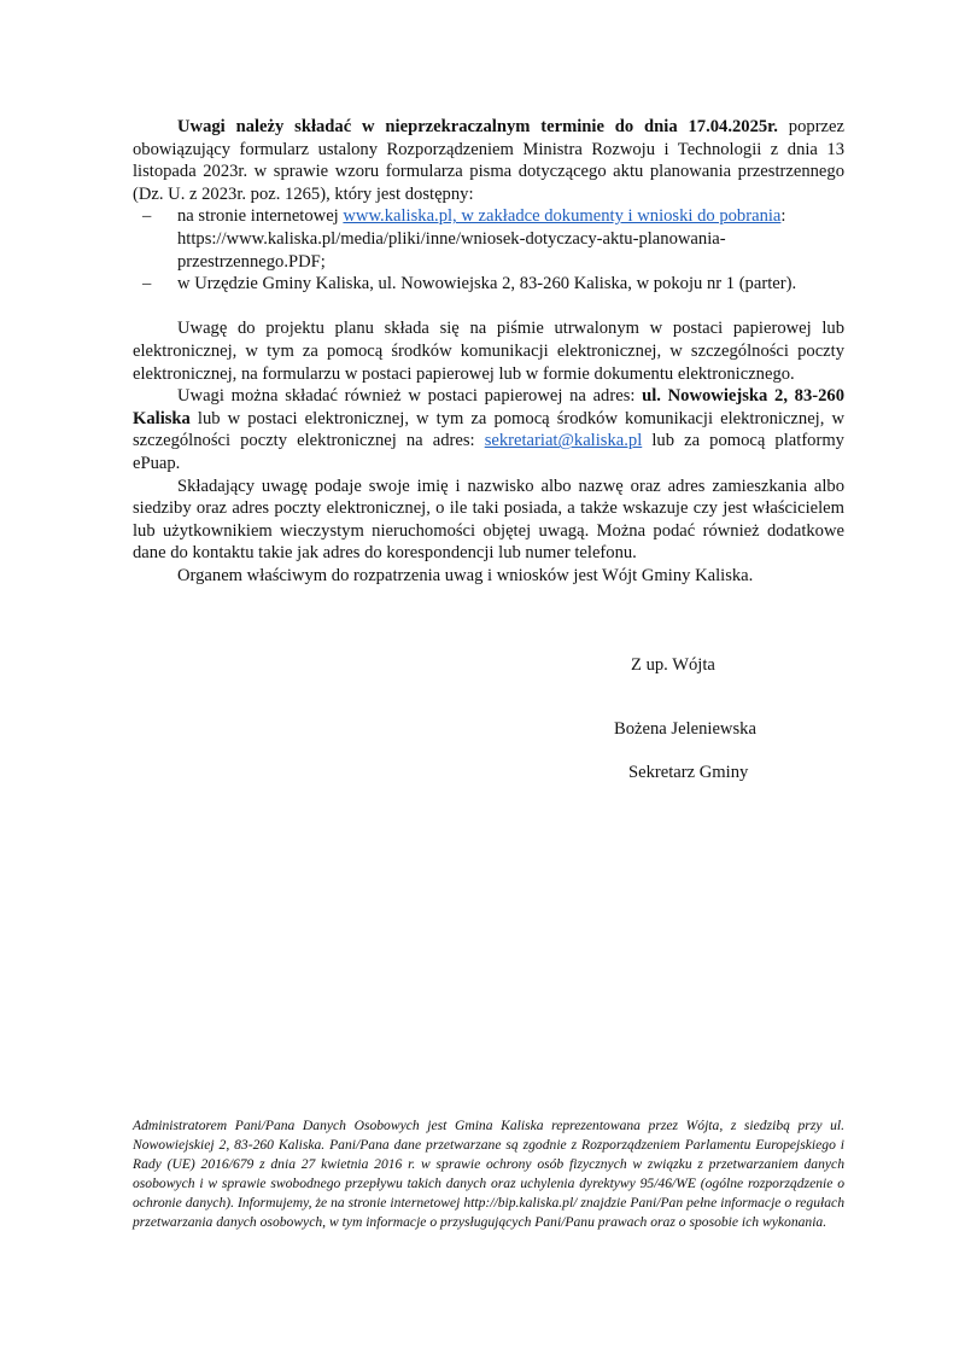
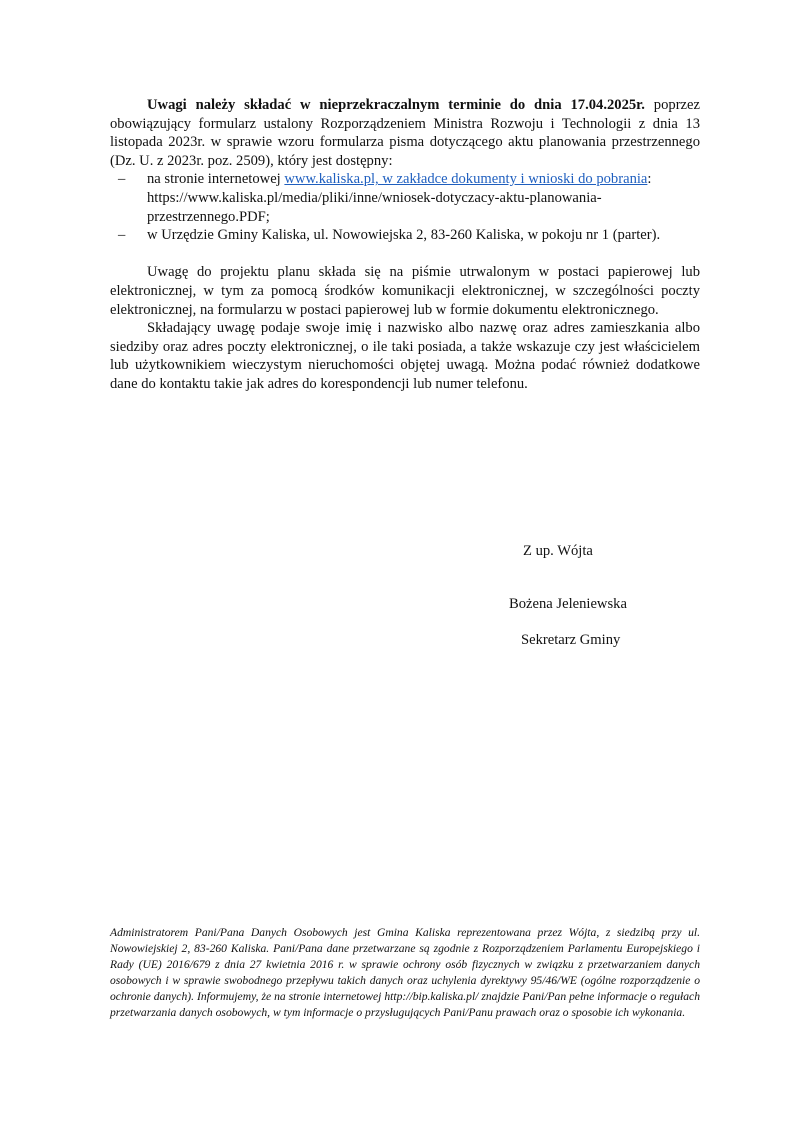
- Uwagi należy składać w nieprzekraczalnym terminie do dnia 17.04.2025r. poprzez obowiązujący formularz ustalony Rozporządzeniem Ministra Rozwoju i Technologii z dnia 13 listopada 2023r. w sprawie wzoru formularza pisma dotyczącego aktu planowania przestrzennego (Dz. U. z 2023r. poz. 1265), który jest dostępny:
+ Uwagi należy składać w nieprzekraczalnym terminie do dnia 17.04.2025r. poprzez obowiązujący formularz ustalony Rozporządzeniem Ministra Rozwoju i Technologii z dnia 13 listopada 2023r. w sprawie wzoru formularza pisma dotyczącego aktu planowania przestrzennego (Dz. U. z 2023r. poz. 2509), który jest dostępny:
  –
  na stronie internetowej www.kaliska.pl, w zakładce dokumenty i wnioski do pobrania: https://www.kaliska.pl/media/pliki/inne/wniosek-dotyczacy-aktu-planowania-przestrzennego.PDF;
  –
  w Urzędzie Gminy Kaliska, ul. Nowowiejska 2, 83-260 Kaliska, w pokoju nr 1 (parter).
  Uwagę do projektu planu składa się na piśmie utrwalonym w postaci papierowej lub elektronicznej, w tym za pomocą środków komunikacji elektronicznej, w szczególności poczty elektronicznej, na formularzu w postaci papierowej lub w formie dokumentu elektronicznego.
- Uwagi można składać również w postaci papierowej na adres: ul. Nowowiejska 2, 83-260 Kaliska lub w postaci elektronicznej, w tym za pomocą środków komunikacji elektronicznej, w szczególności poczty elektronicznej na adres: sekretariat@kaliska.pl lub za pomocą platformy ePuap.
  Składający uwagę podaje swoje imię i nazwisko albo nazwę oraz adres zamieszkania albo siedziby oraz adres poczty elektronicznej, o ile taki posiada, a także wskazuje czy jest właścicielem lub użytkownikiem wieczystym nieruchomości objętej uwagą. Można podać również dodatkowe dane do kontaktu takie jak adres do korespondencji lub numer telefonu.
- Organem właściwym do rozpatrzenia uwag i wniosków jest Wójt Gminy Kaliska.
  Z up. Wójta
  Bożena Jeleniewska
  Sekretarz Gminy
  Administratorem Pani/Pana Danych Osobowych jest Gmina Kaliska reprezentowana przez Wójta, z siedzibą przy ul. Nowowiejskiej 2, 83-260 Kaliska. Pani/Pana dane przetwarzane są zgodnie z Rozporządzeniem Parlamentu Europejskiego i Rady (UE) 2016/679 z dnia 27 kwietnia 2016 r. w sprawie ochrony osób fizycznych w związku z przetwarzaniem danych osobowych i w sprawie swobodnego przepływu takich danych oraz uchylenia dyrektywy 95/46/WE (ogólne rozporządzenie o ochronie danych). Informujemy, że na stronie internetowej http://bip.kaliska.pl/ znajdzie Pani/Pan pełne informacje o regułach przetwarzania danych osobowych, w tym informacje o przysługujących Pani/Panu prawach oraz o sposobie ich wykonania.
